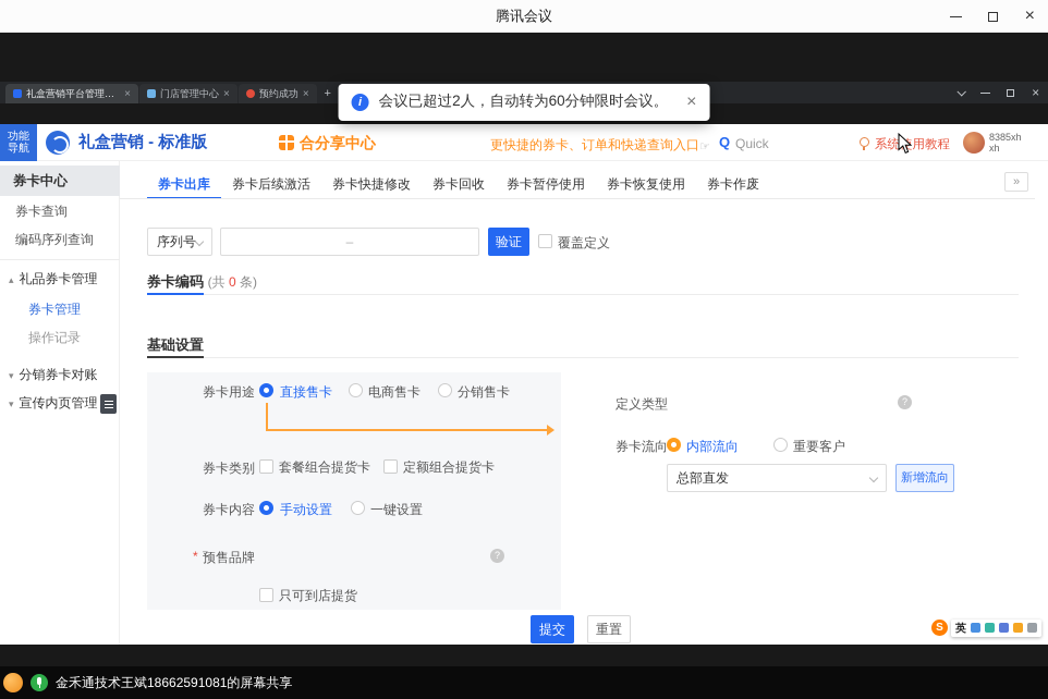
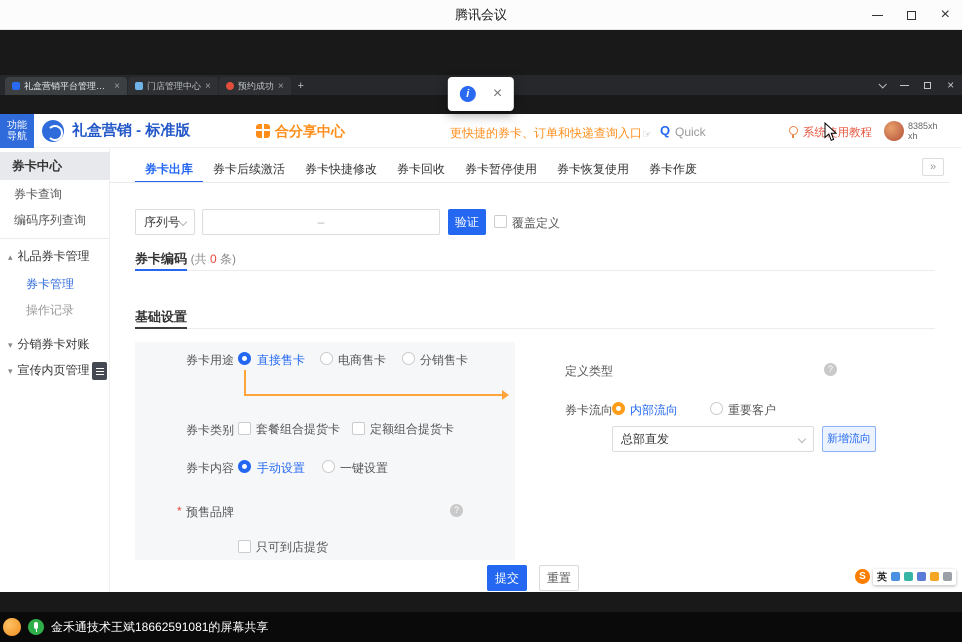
  腾讯会议
  礼盒营销平台管理中心
  门店管理中心
  预约成功
  功能
  导航
  礼盒营销 - 标准版
  合分享中心
  更快捷的券卡、订单和快递查询入口
  Q
  Quick
  系统用教程
  8385xh
  xh
  券卡中心
  券卡查询
  编码序列查询
  礼品券卡管理
  券卡管理
  操作记录
  分销券卡对账
  宣传内页管理
  券卡出库
  券卡后续激活
  券卡快捷修改
  券卡回收
  券卡暂停使用
  券卡恢复使用
  券卡作废
  序列号
  –
  验证
  覆盖定义
  券卡编码 (共 0 条)
  基础设置
  券卡用途
  直接售卡
  电商售卡
  分销售卡
  券卡类别
  套餐组合提货卡
  定额组合提货卡
  券卡内容
  手动设置
  一键设置
  *
  预售品牌
  只可到店提货
  定义类型
  券卡流向
  内部流向
  重要客户
  总部直发
  新增流向
  提交
  重置
  S
  英
- 会议已超过2人，自动转为60分钟限时会议。
  金禾通技术王斌18662591081的屏幕共享
